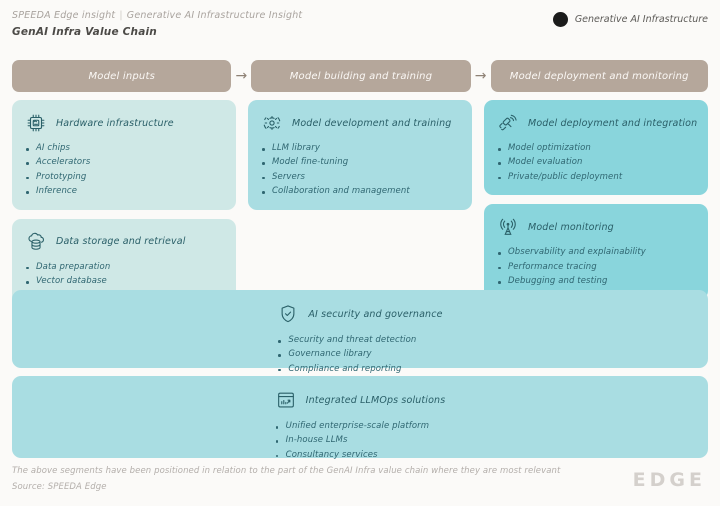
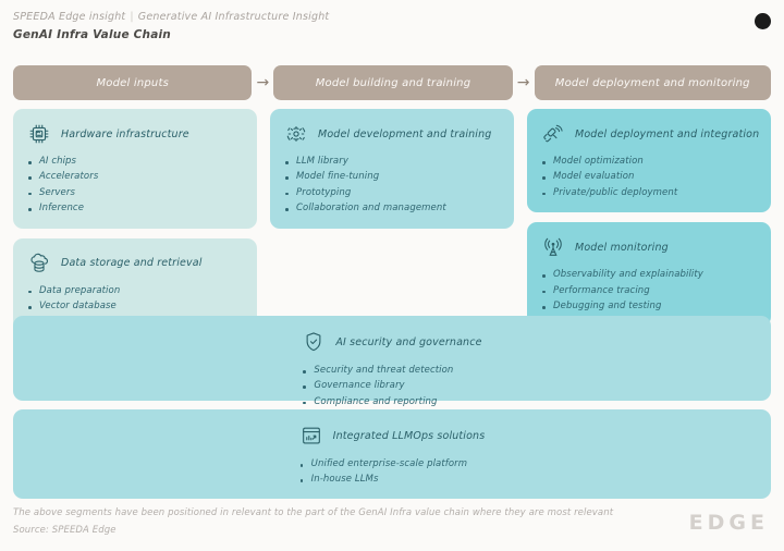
  SPEEDA Edge insight Generative AI Infrastructure Insight
  GenAI Infra Value Chain
- Generative AI Infrastructure
  Model inputs
  →
  Model building and training
  →
  Model deployment and monitoring
  Hardware infrastructure
  AI chips
  Accelerators
- Prototyping
+ Servers
  Inference
  Data storage and retrieval
  Data preparation
  Vector database
  Model development and training
  LLM library
  Model fine-tuning
- Servers
+ Prototyping
  Collaboration and management
  Model deployment and integration
  Model optimization
  Model evaluation
  Private/public deployment
  Model monitoring
  Observability and explainability
  Performance tracing
  Debugging and testing
  AI security and governance
  Security and threat detection
  Governance library
  Compliance and reporting
  Integrated LLMOps solutions
  Unified enterprise-scale platform
  In-house LLMs
- Consultancy services
- The above segments have been positioned in relation to the part of the GenAI Infra value chain where they are most relevant
+ The above segments have been positioned in relevant to the part of the GenAI Infra value chain where they are most relevant
  Source: SPEEDA Edge
  EDGE
